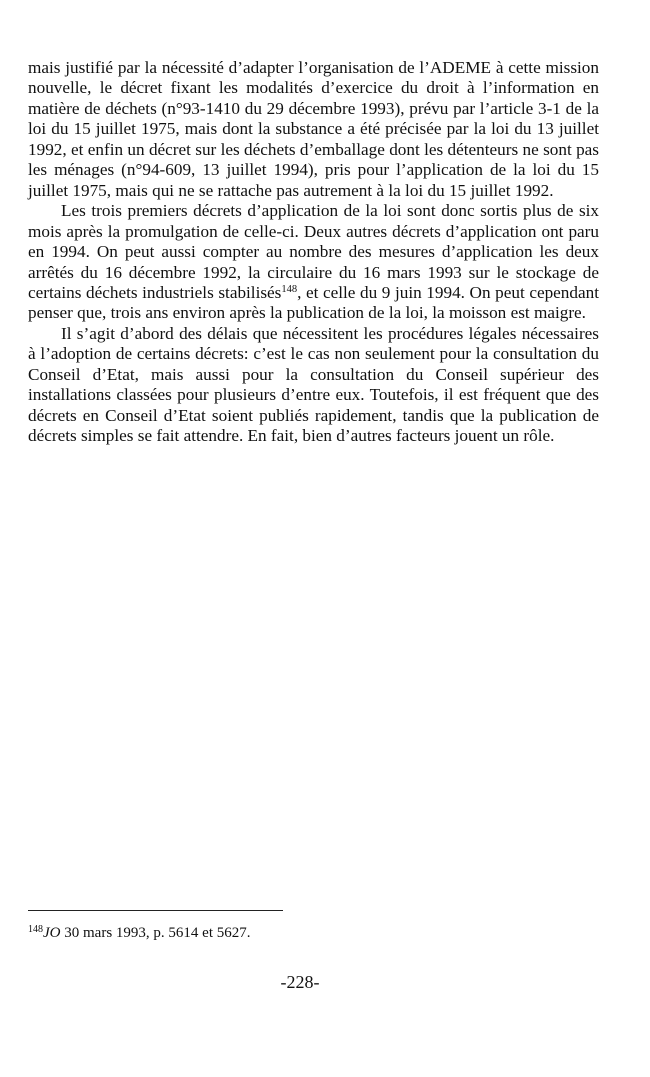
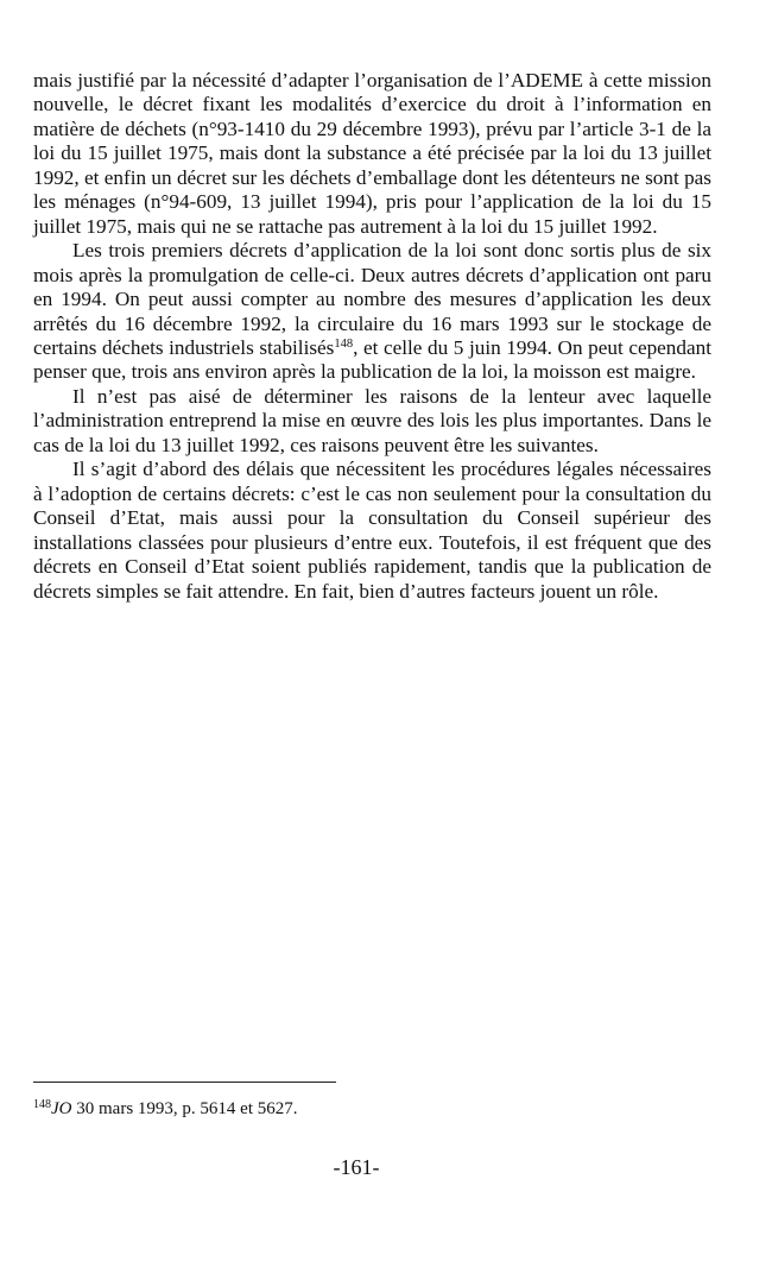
  mais justifié par la nécessité d’adapter l’organisation de l’ADEME à cette mission nouvelle, le décret fixant les modalités d’exercice du droit à l’information en matière de déchets (n°93-1410 du 29 décembre 1993), prévu par l’article 3-1 de la loi du 15 juillet 1975, mais dont la substance a été précisée par la loi du 13 juillet 1992, et enfin un décret sur les déchets d’emballage dont les détenteurs ne sont pas les ménages (n°94-609, 13 juillet 1994), pris pour l’application de la loi du 15 juillet 1975, mais qui ne se rattache pas autrement à la loi du 15 juillet 1992.
- Les trois premiers décrets d’application de la loi sont donc sortis plus de six mois après la promulgation de celle-ci. Deux autres décrets d’application ont paru en 1994. On peut aussi compter au nombre des mesures d’application les deux arrêtés du 16 décembre 1992, la circulaire du 16 mars 1993 sur le stockage de certains déchets industriels stabilisés148, et celle du 9 juin 1994. On peut cependant penser que, trois ans environ après la publication de la loi, la moisson est maigre.
+ Les trois premiers décrets d’application de la loi sont donc sortis plus de six mois après la promulgation de celle-ci. Deux autres décrets d’application ont paru en 1994. On peut aussi compter au nombre des mesures d’application les deux arrêtés du 16 décembre 1992, la circulaire du 16 mars 1993 sur le stockage de certains déchets industriels stabilisés148, et celle du 5 juin 1994. On peut cependant penser que, trois ans environ après la publication de la loi, la moisson est maigre.
+ Il n’est pas aisé de déterminer les raisons de la lenteur avec laquelle l’administration entreprend la mise en œuvre des lois les plus importantes. Dans le cas de la loi du 13 juillet 1992, ces raisons peuvent être les suivantes.
  Il s’agit d’abord des délais que nécessitent les procédures légales nécessaires à l’adoption de certains décrets: c’est le cas non seulement pour la consultation du Conseil d’Etat, mais aussi pour la consultation du Conseil supérieur des installations classées pour plusieurs d’entre eux. Toutefois, il est fréquent que des décrets en Conseil d’Etat soient publiés rapidement, tandis que la publication de décrets simples se fait attendre. En fait, bien d’autres facteurs jouent un rôle.
  148JO 30 mars 1993, p. 5614 et 5627.
- -228-
+ -161-
